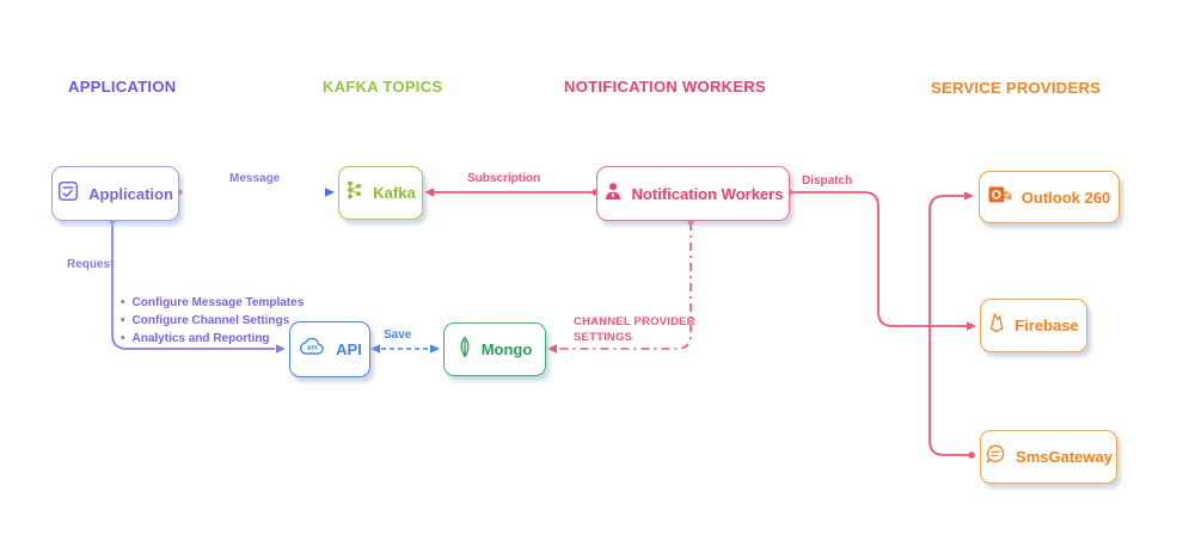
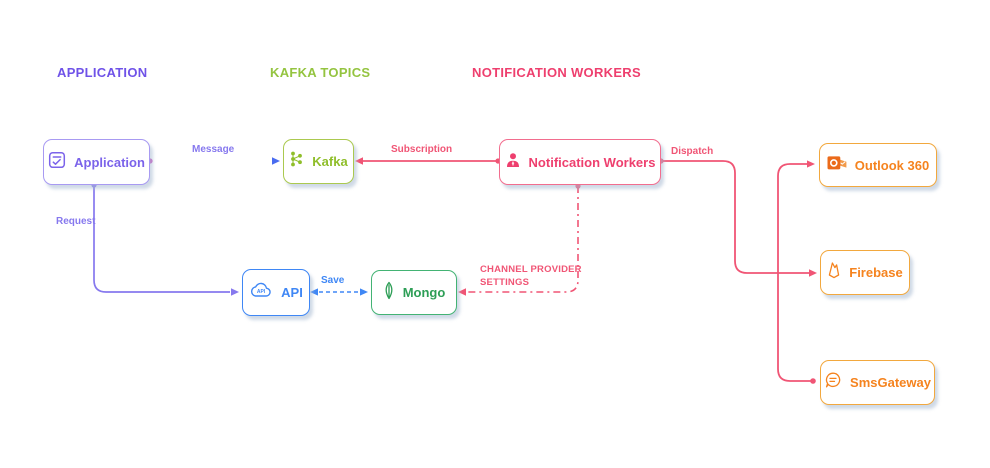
  APPLICATION
  KAFKA TOPICS
  NOTIFICATION WORKERS
- SERVICE PROVIDERS
  Message
  Subscription
  Dispatch
  Request
  Save
  CHANNEL PROVIDER
  SETTINGS
- Configure Message Templates
- Configure Channel Settings
- Analytics and Reporting
  Application
  Kafka
  Notification Workers
  API
  Mongo
- Outlook 260
+ Outlook 360
  Firebase
  SmsGateway
